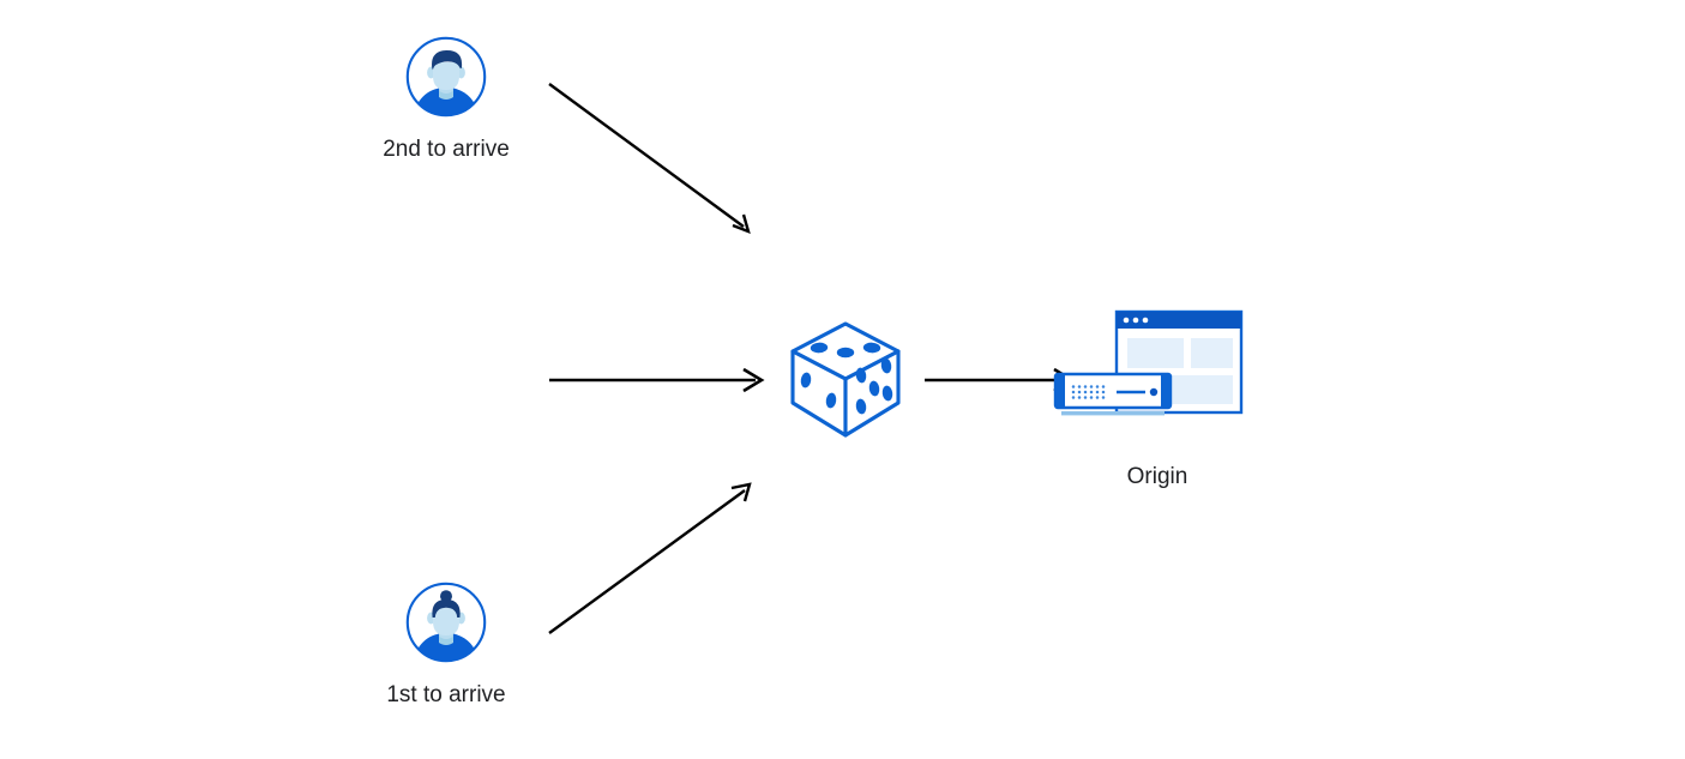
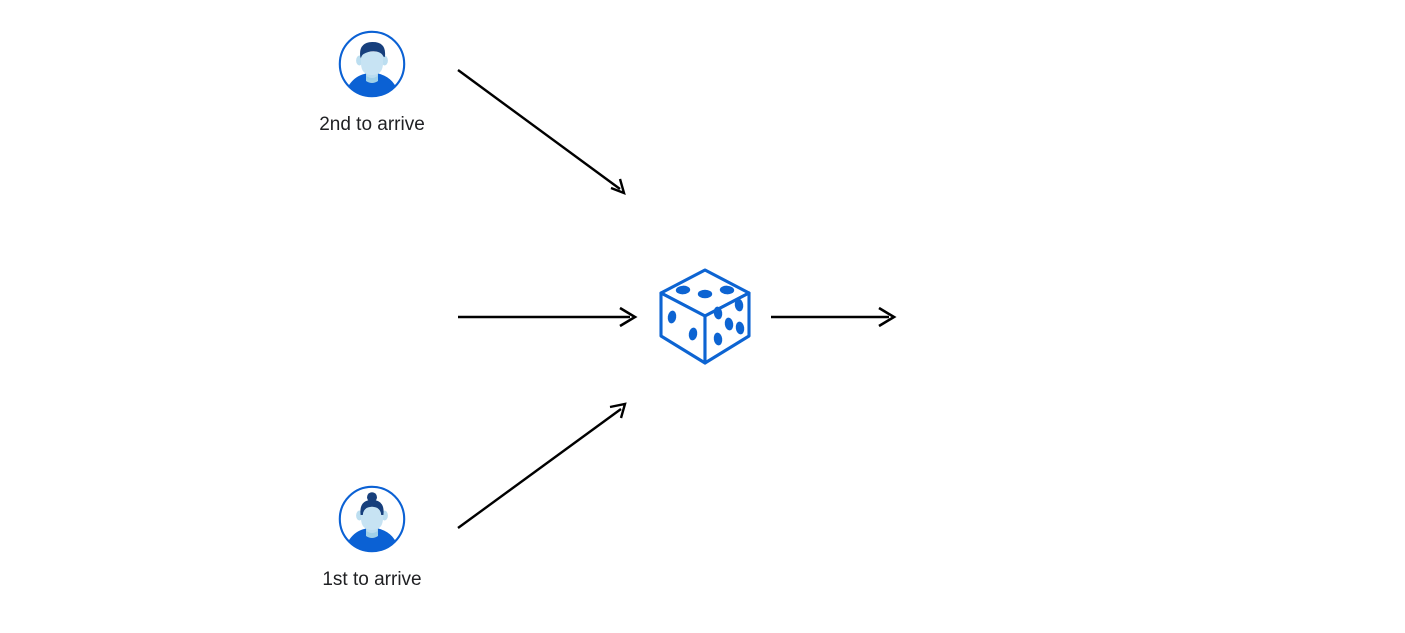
  2nd to arrive
  1st to arrive
- Origin
